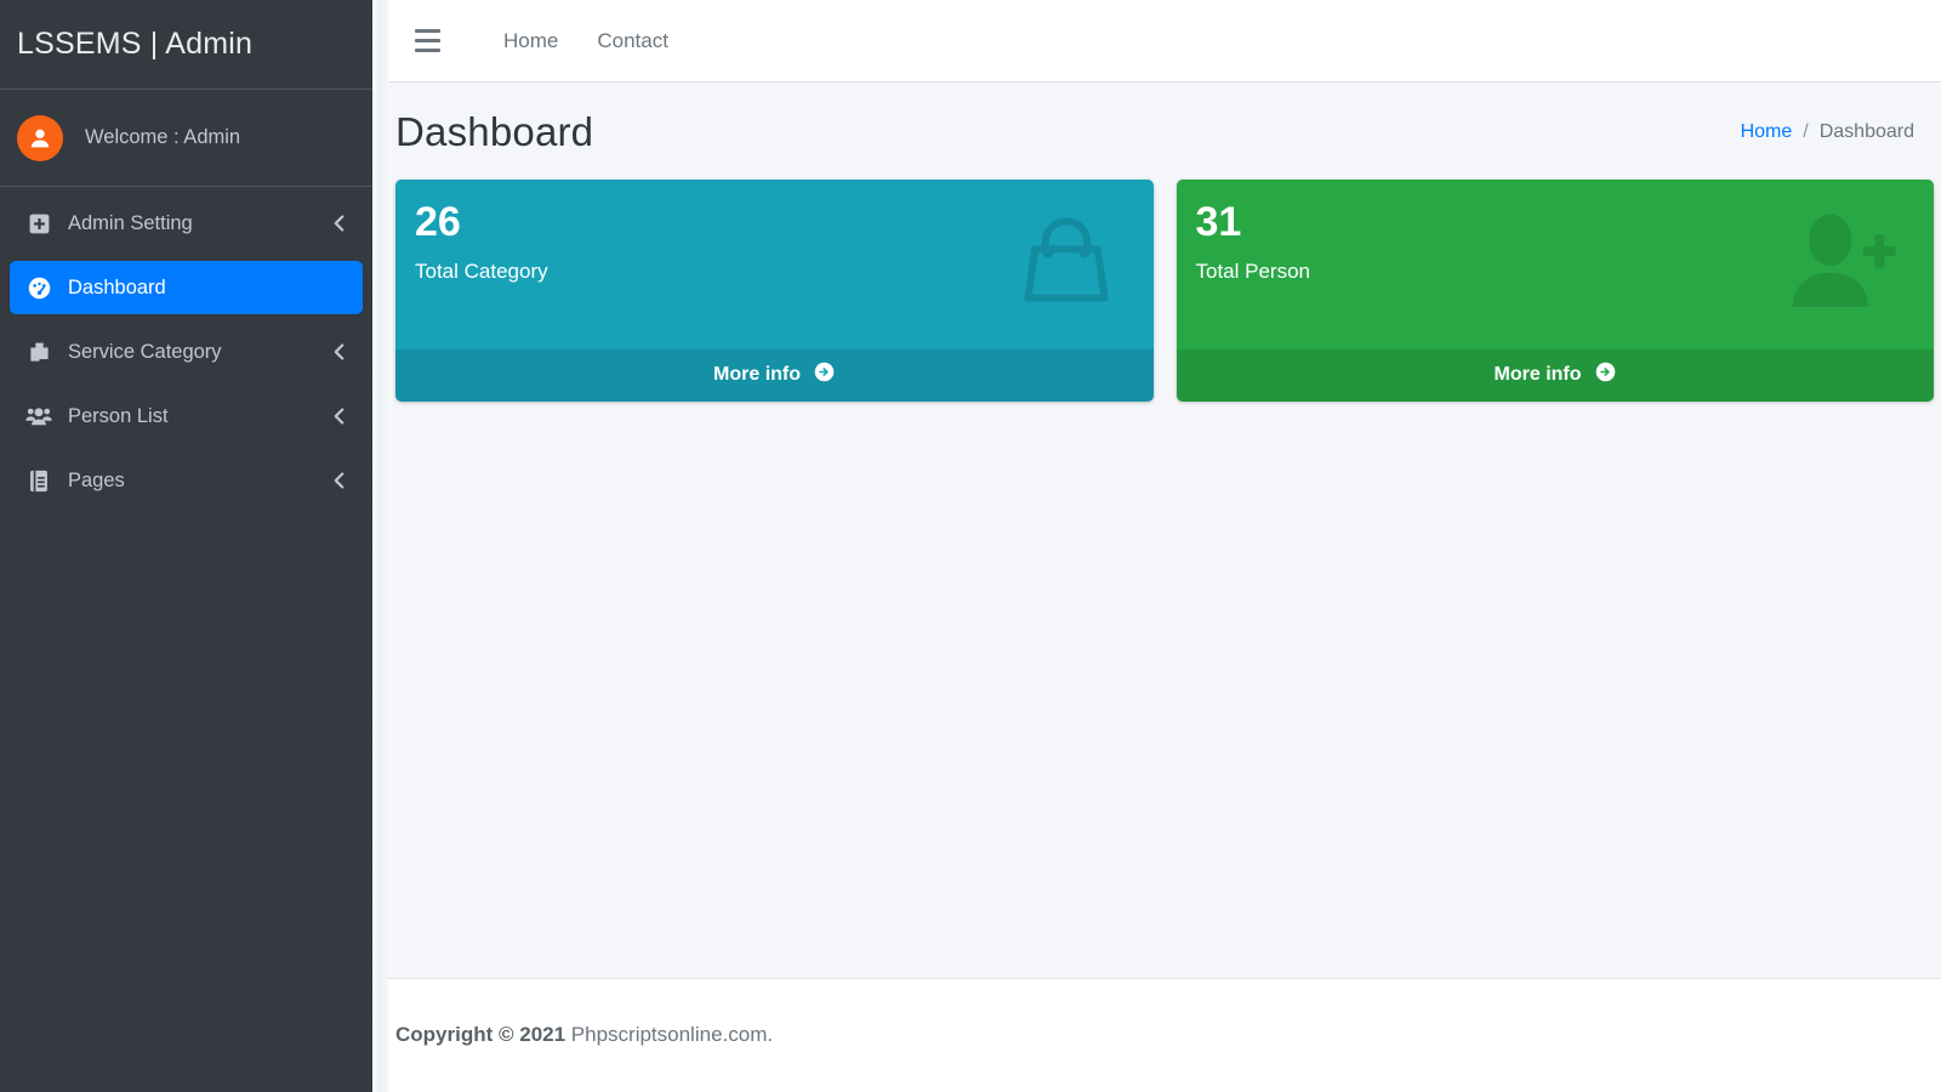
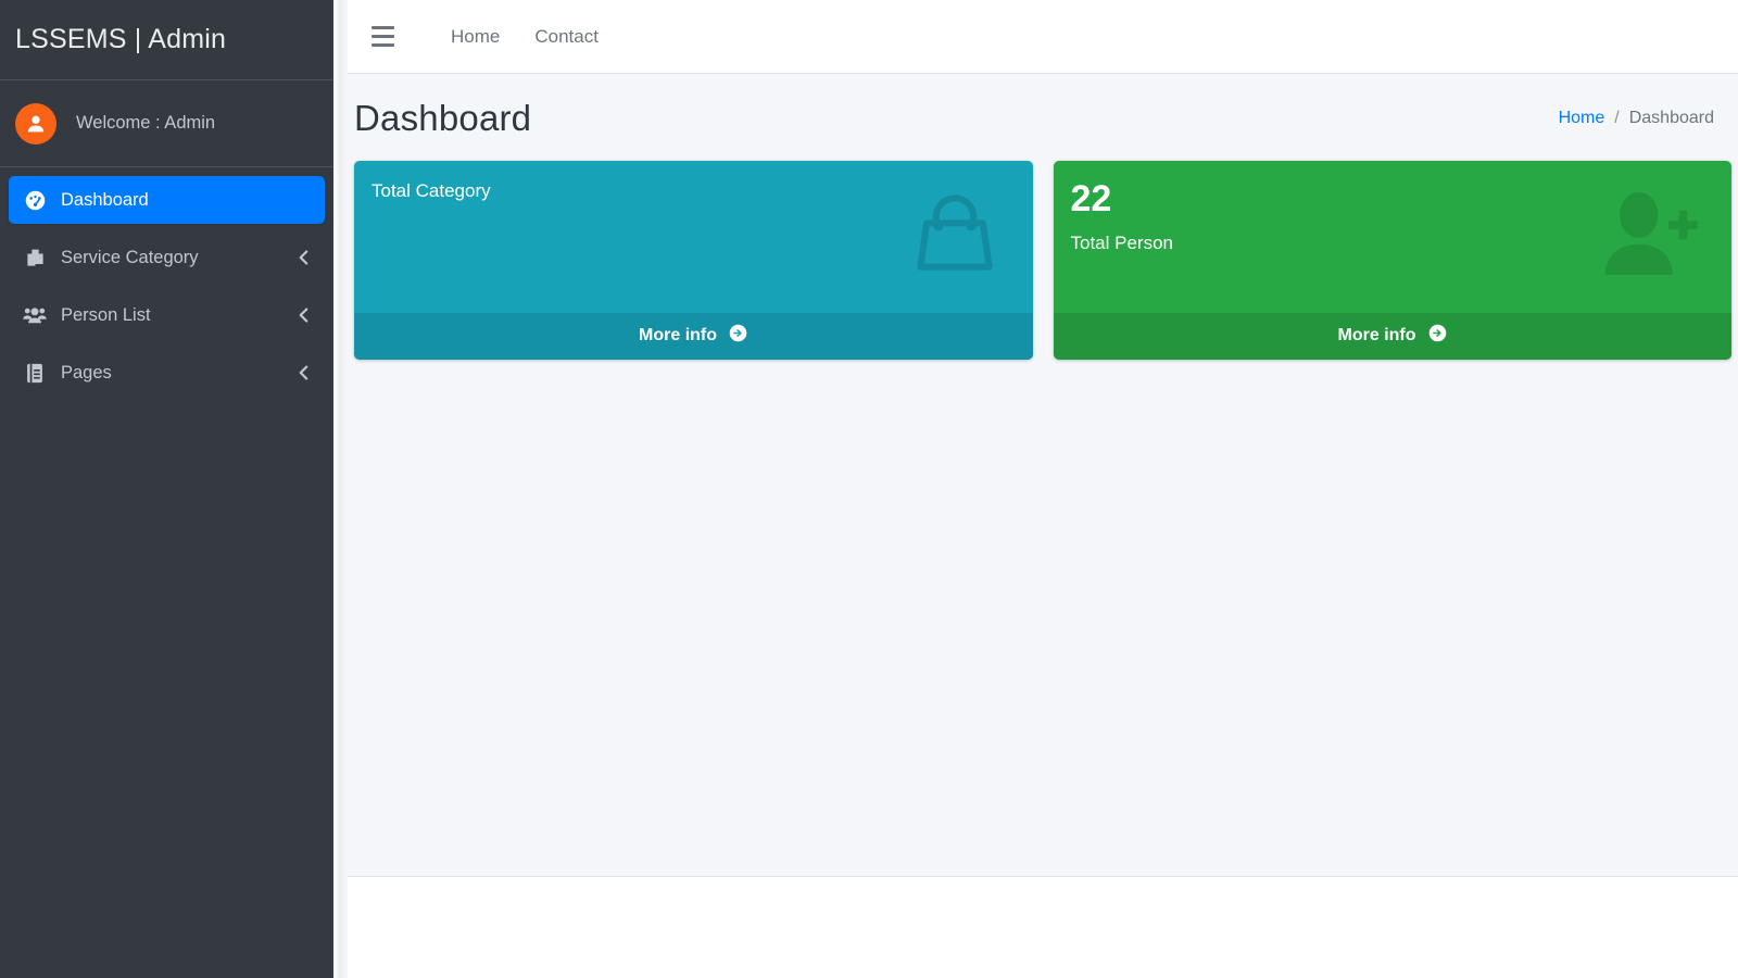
  LSSEMS | Admin
  Welcome : Admin
- Admin Setting
  Dashboard
  Service Category
  Person List
  Pages
  Home
  Contact
  Dashboard
  Home
  /
  Dashboard
- 26
  Total Category
  More info
- 31
+ 22
  Total Person
  More info
- Copyright © 2021 Phpscriptsonline.com.
